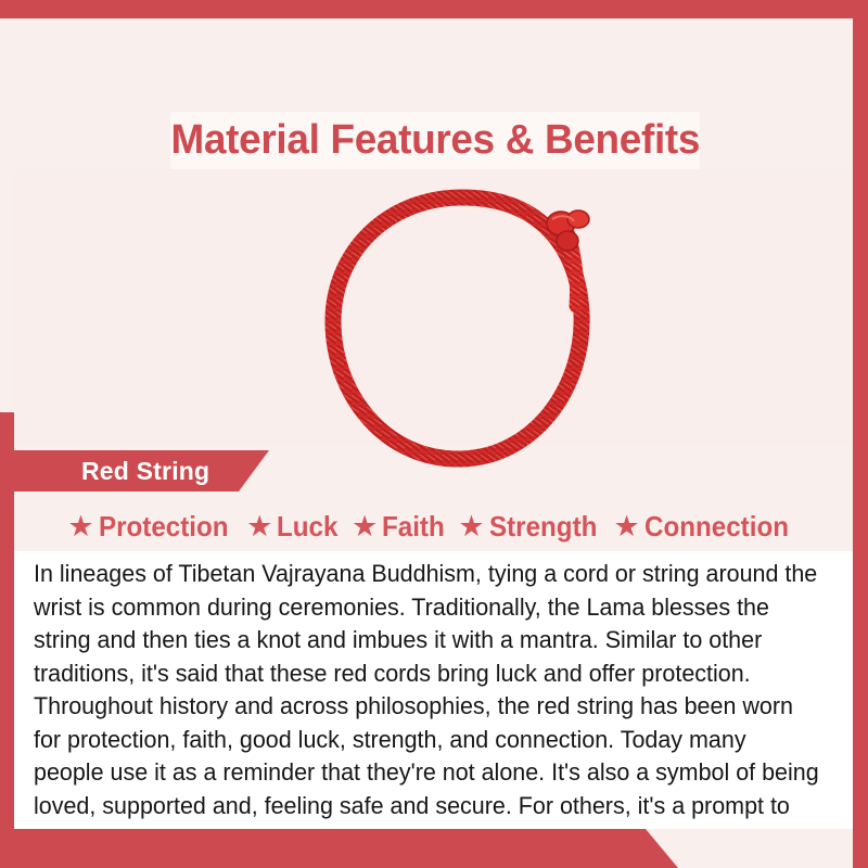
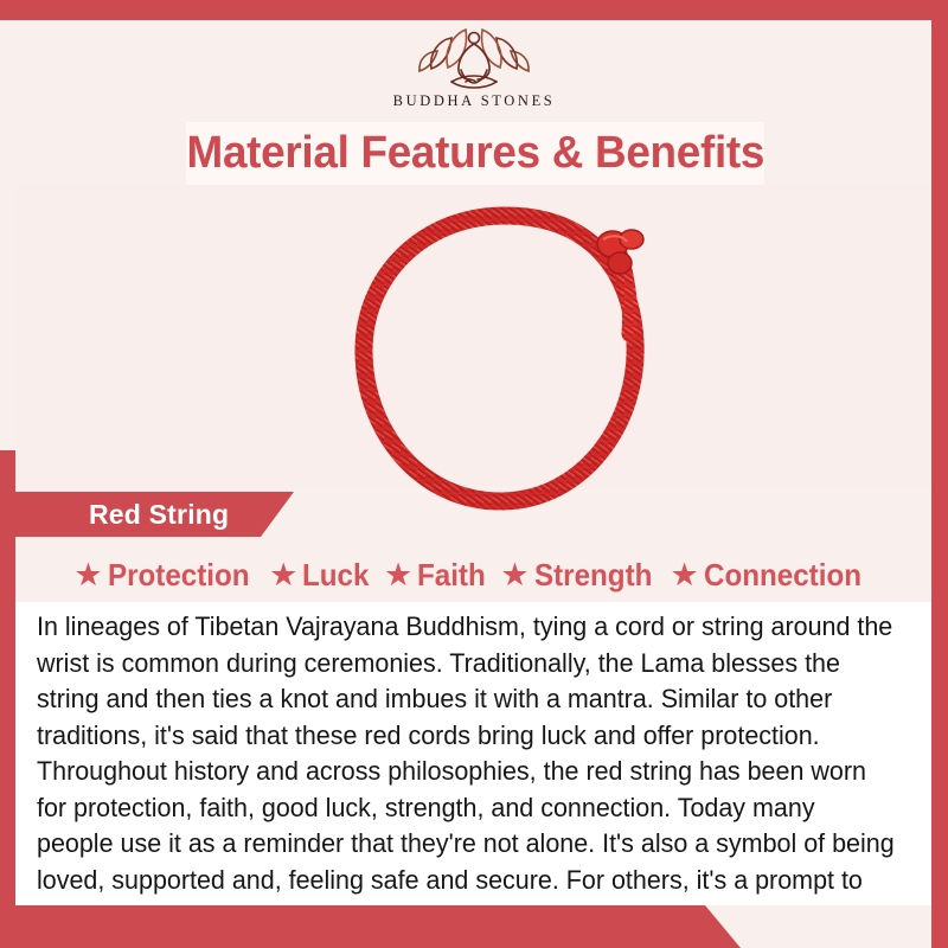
+ BUDDHA STONES
  Material Features & Benefits
  Red String
  ★
  Protection
  ★
  Luck
  ★
  Faith
  ★
  Strength
  ★
  Connection
  In lineages of Tibetan Vajrayana Buddhism, tying a cord or string around the wrist is common during ceremonies. Traditionally, the Lama blesses the string and then ties a knot and imbues it with a mantra. Similar to other traditions, it's said that these red cords bring luck and offer protection. Throughout history and across philosophies, the red string has been worn for protection, faith, good luck, strength, and connection. Today many people use it as a reminder that they're not alone. It's also a symbol of being loved, supported and, feeling safe and secure. For others, it's a prompt to
